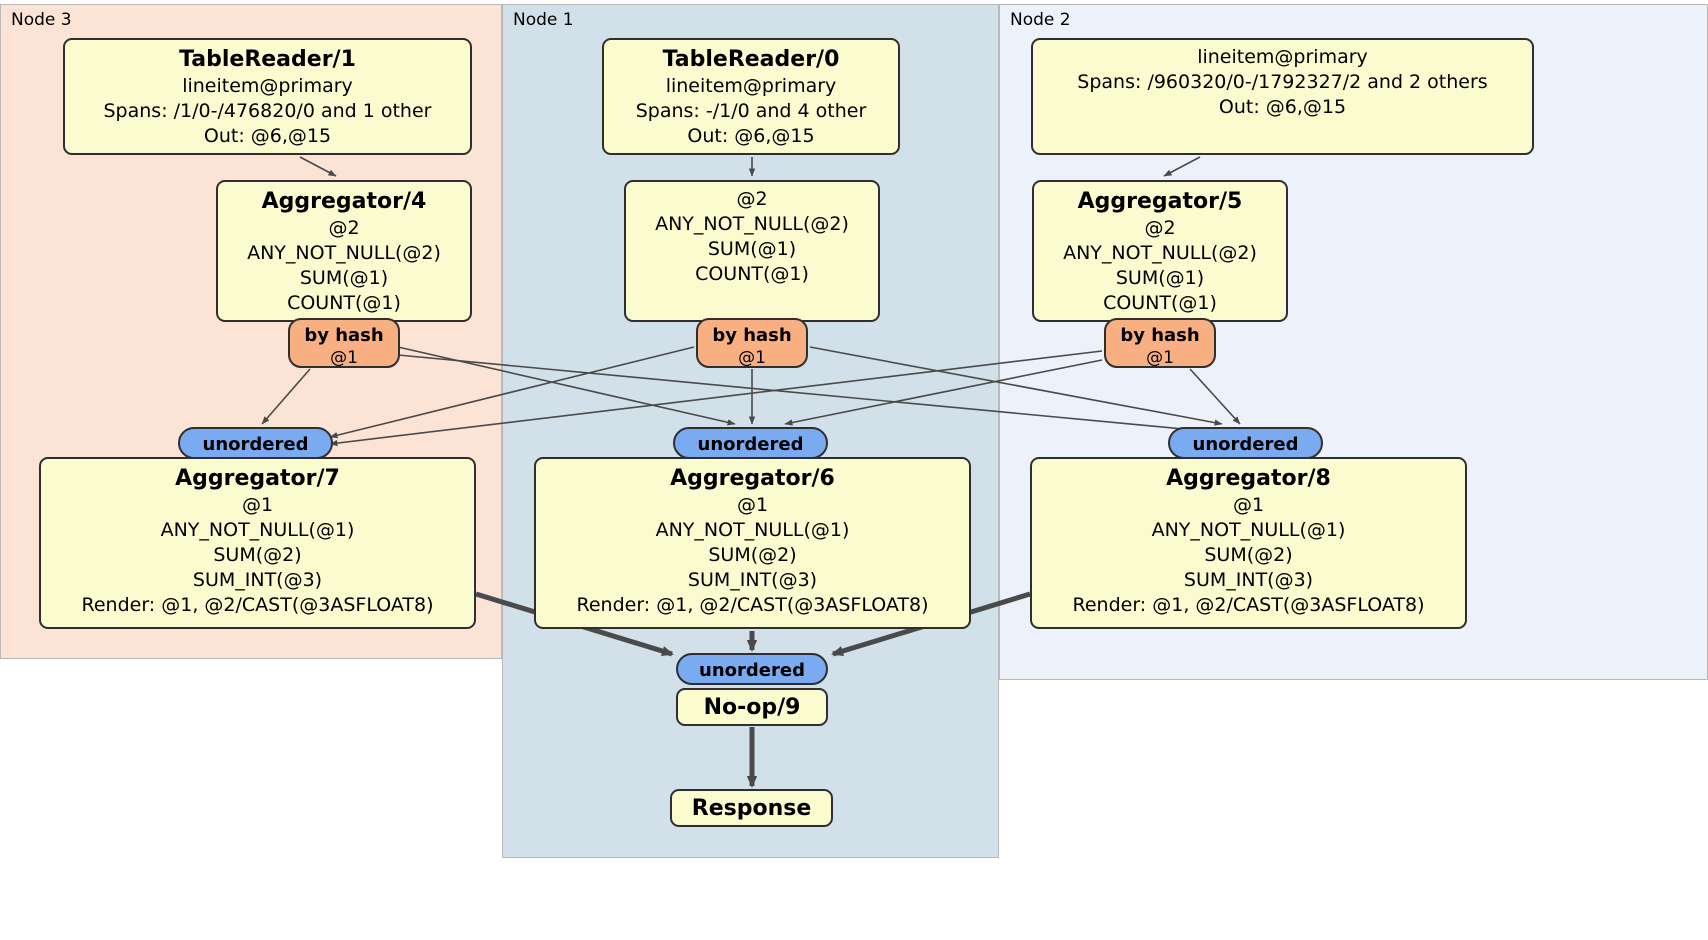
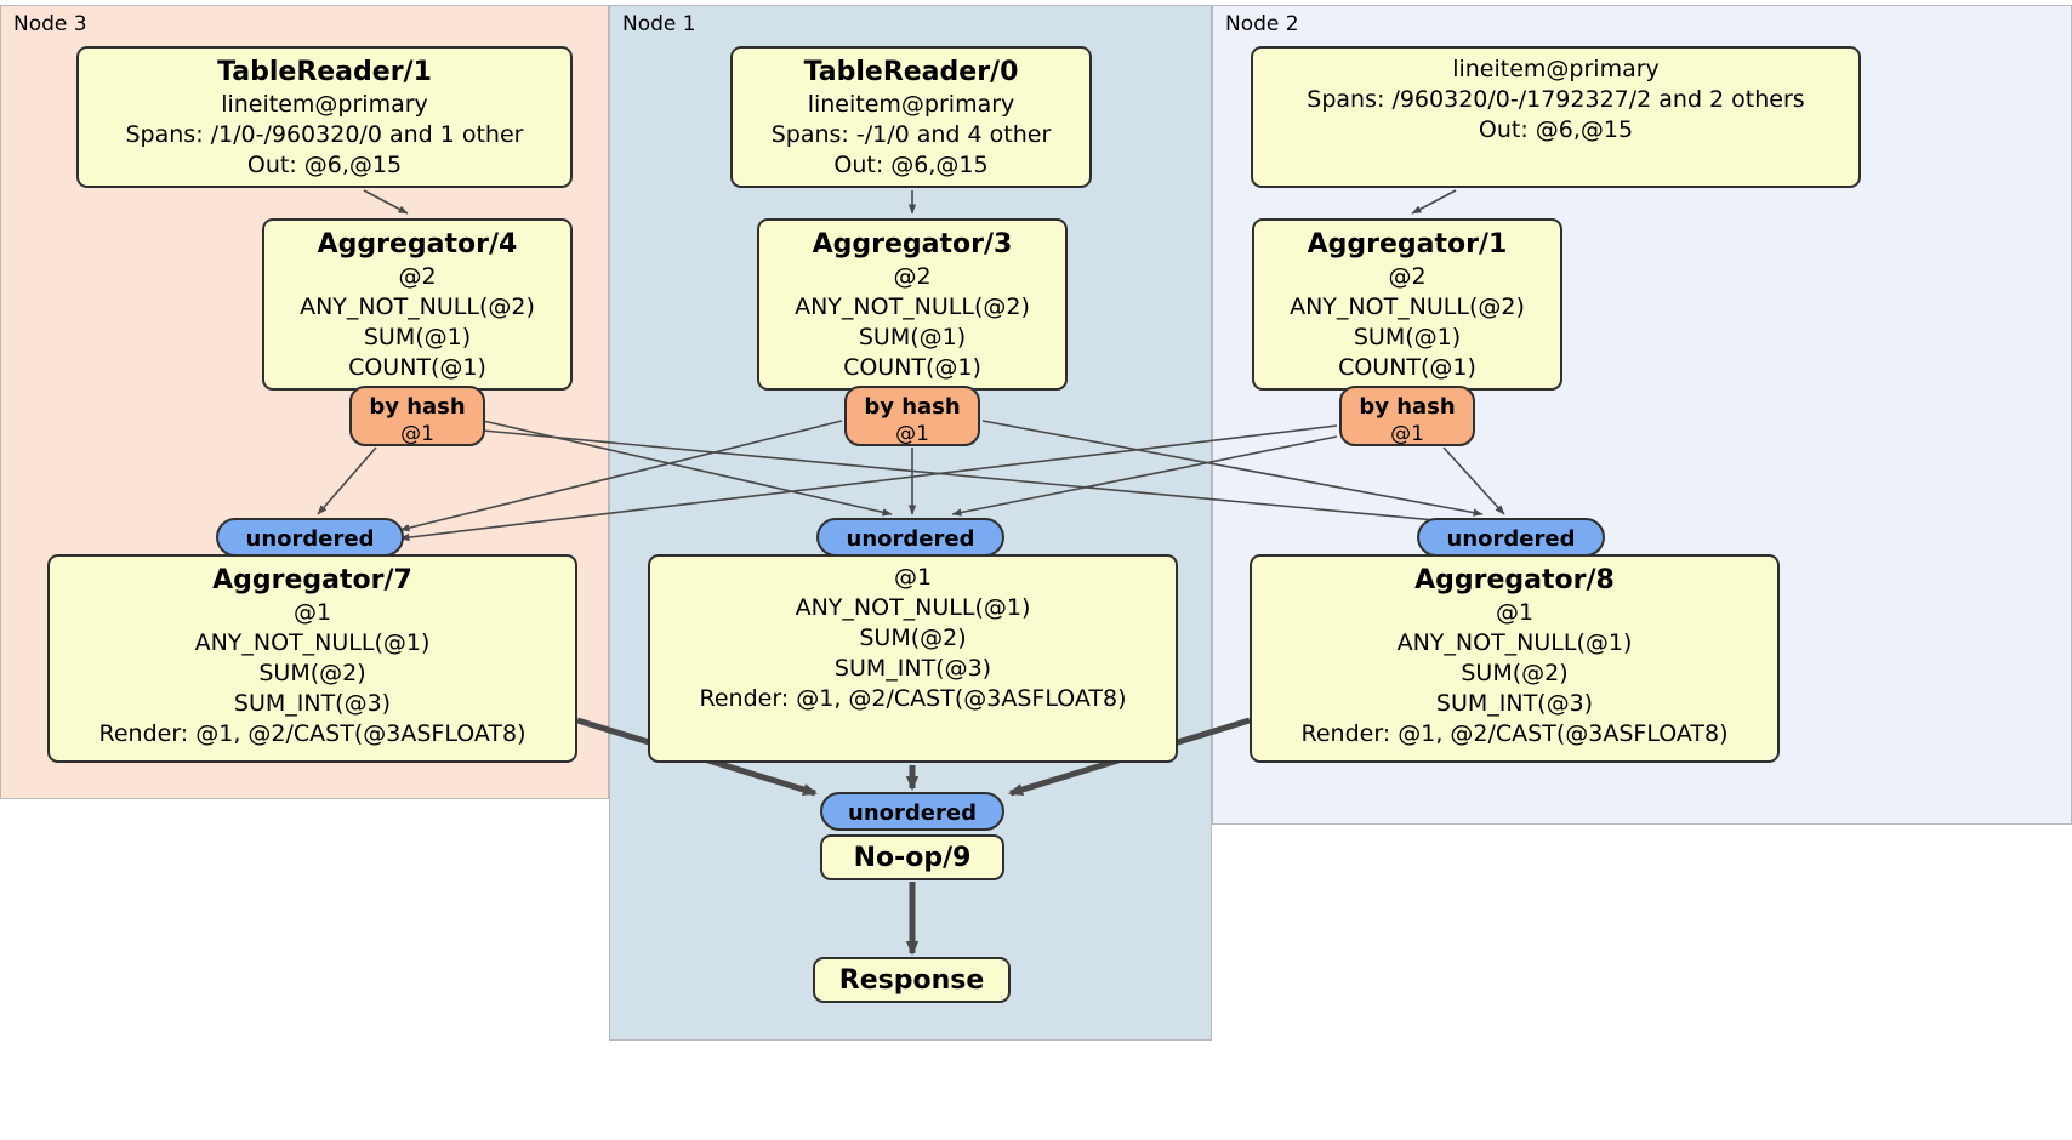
  Node 3
  Node 1
  Node 2
  TableReader/1
  lineitem@primary
- Spans: /1/0-/476820/0 and 1 other
+ Spans: /1/0-/960320/0 and 1 other
  Out: @6,@15
  TableReader/0
  lineitem@primary
  Spans: -/1/0 and 4 other
  Out: @6,@15
  lineitem@primary
  Spans: /960320/0-/1792327/2 and 2 others
  Out: @6,@15
  Aggregator/4
  @2
  ANY_NOT_NULL(@2)
  SUM(@1)
  COUNT(@1)
+ Aggregator/3
  @2
  ANY_NOT_NULL(@2)
  SUM(@1)
  COUNT(@1)
- Aggregator/5
+ Aggregator/1
  @2
  ANY_NOT_NULL(@2)
  SUM(@1)
  COUNT(@1)
  Aggregator/7
  @1
  ANY_NOT_NULL(@1)
  SUM(@2)
  SUM_INT(@3)
  Render: @1, @2/CAST(@3ASFLOAT8)
- Aggregator/6
  @1
  ANY_NOT_NULL(@1)
  SUM(@2)
  SUM_INT(@3)
  Render: @1, @2/CAST(@3ASFLOAT8)
  Aggregator/8
  @1
  ANY_NOT_NULL(@1)
  SUM(@2)
  SUM_INT(@3)
  Render: @1, @2/CAST(@3ASFLOAT8)
  No-op/9
  Response
  by hash
  @1
  by hash
  @1
  by hash
  @1
  unordered
  unordered
  unordered
  unordered
